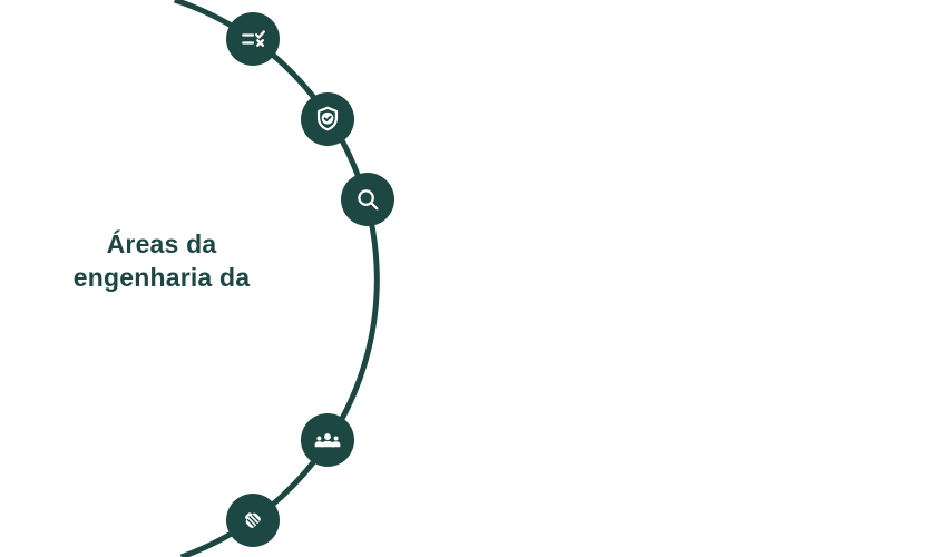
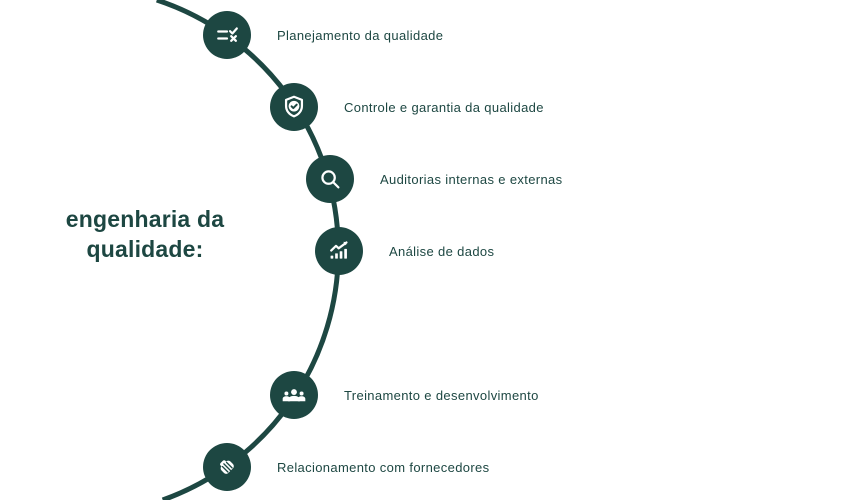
- Áreas da
  engenharia da
+ qualidade:
+ Planejamento da qualidade
+ Controle e garantia da qualidade
+ Auditorias internas e externas
+ Análise de dados
+ Treinamento e desenvolvimento
+ Relacionamento com fornecedores
